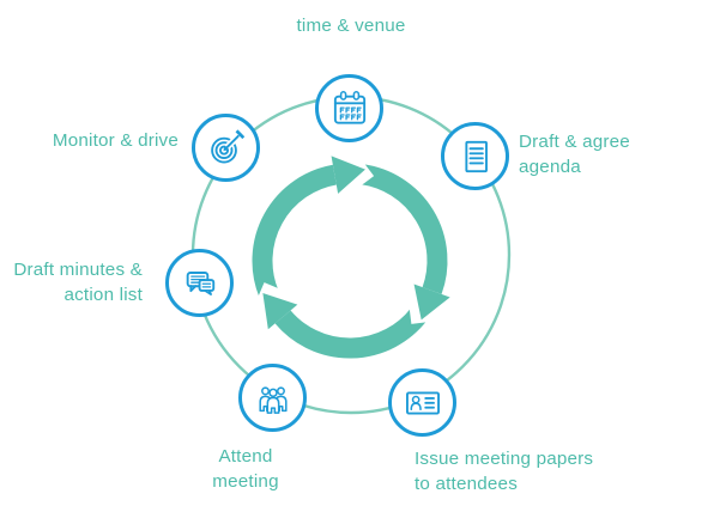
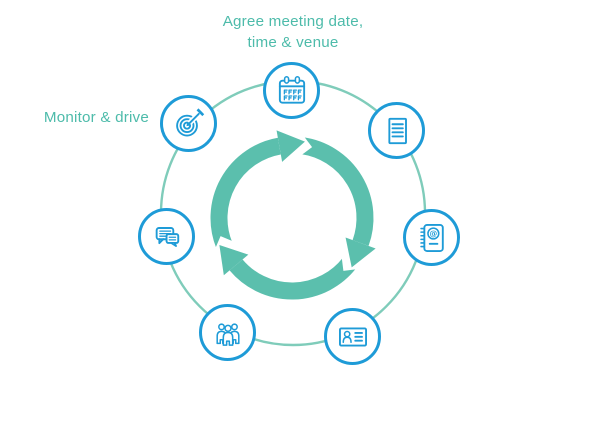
+ @
+ Agree meeting date,
  time & venue
- Draft & agree
- agenda
- Issue meeting papers
- to attendees
- Attend
- meeting
- Draft minutes &
- action list
  Monitor & drive
